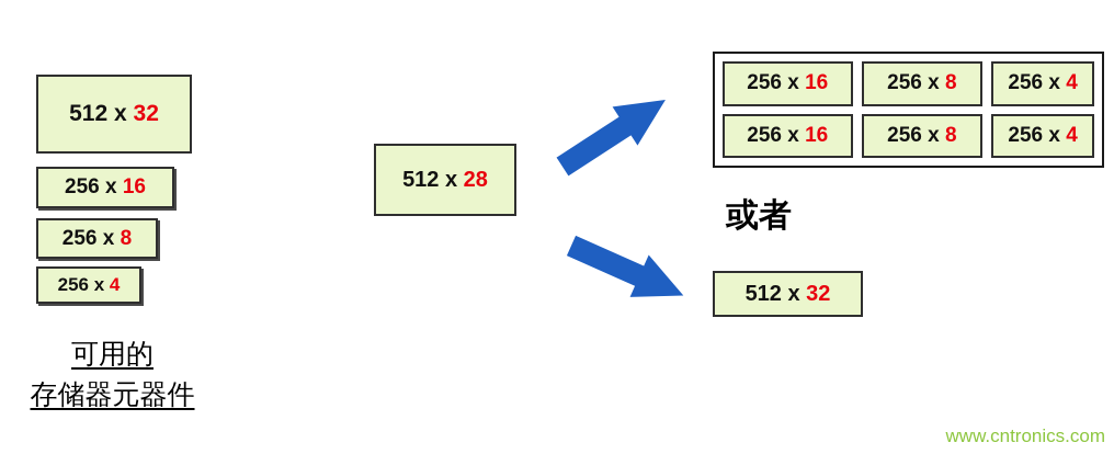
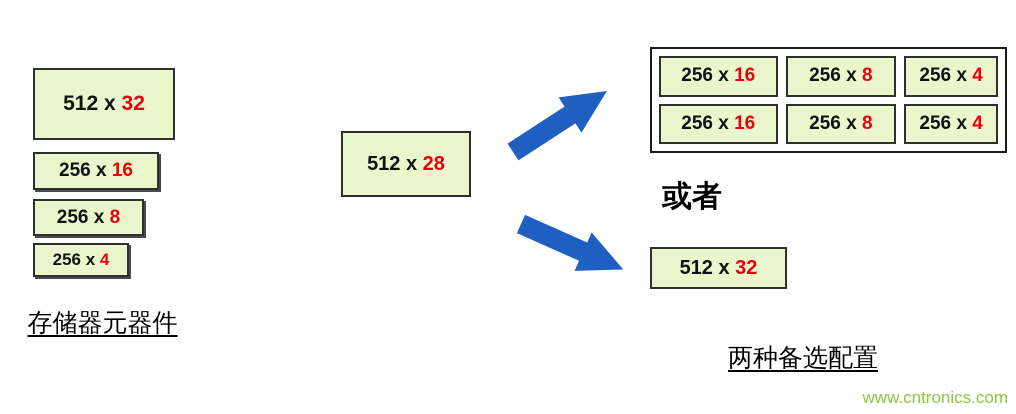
  512 x
  32
  256 x
  16
  256 x
  8
  256 x
  4
- 可用的
  存储器元器件
  512 x
  28
  256 x
  16
  256 x
  8
  256 x
  4
  256 x
  16
  256 x
  8
  256 x
  4
  或者
  512 x
  32
+ 两种备选配置
  www.cntronics.com
